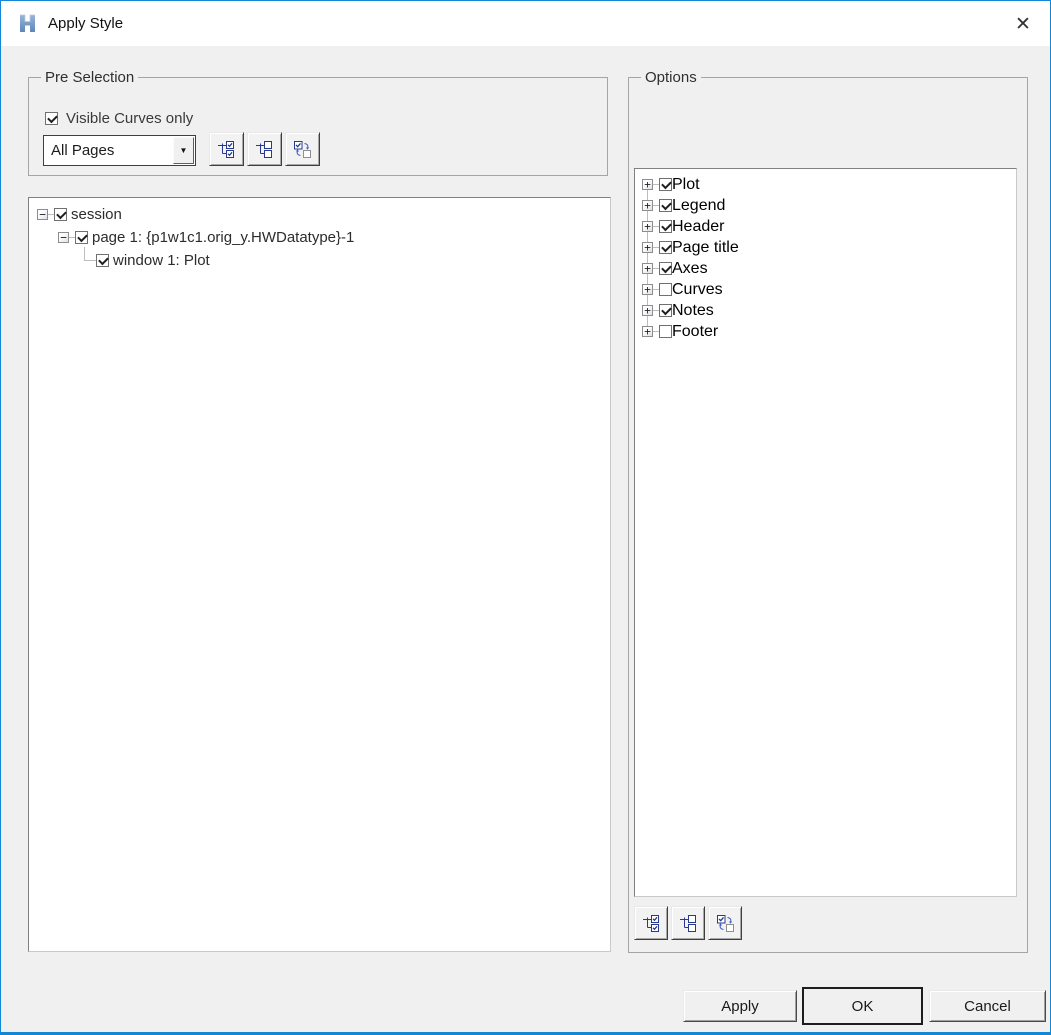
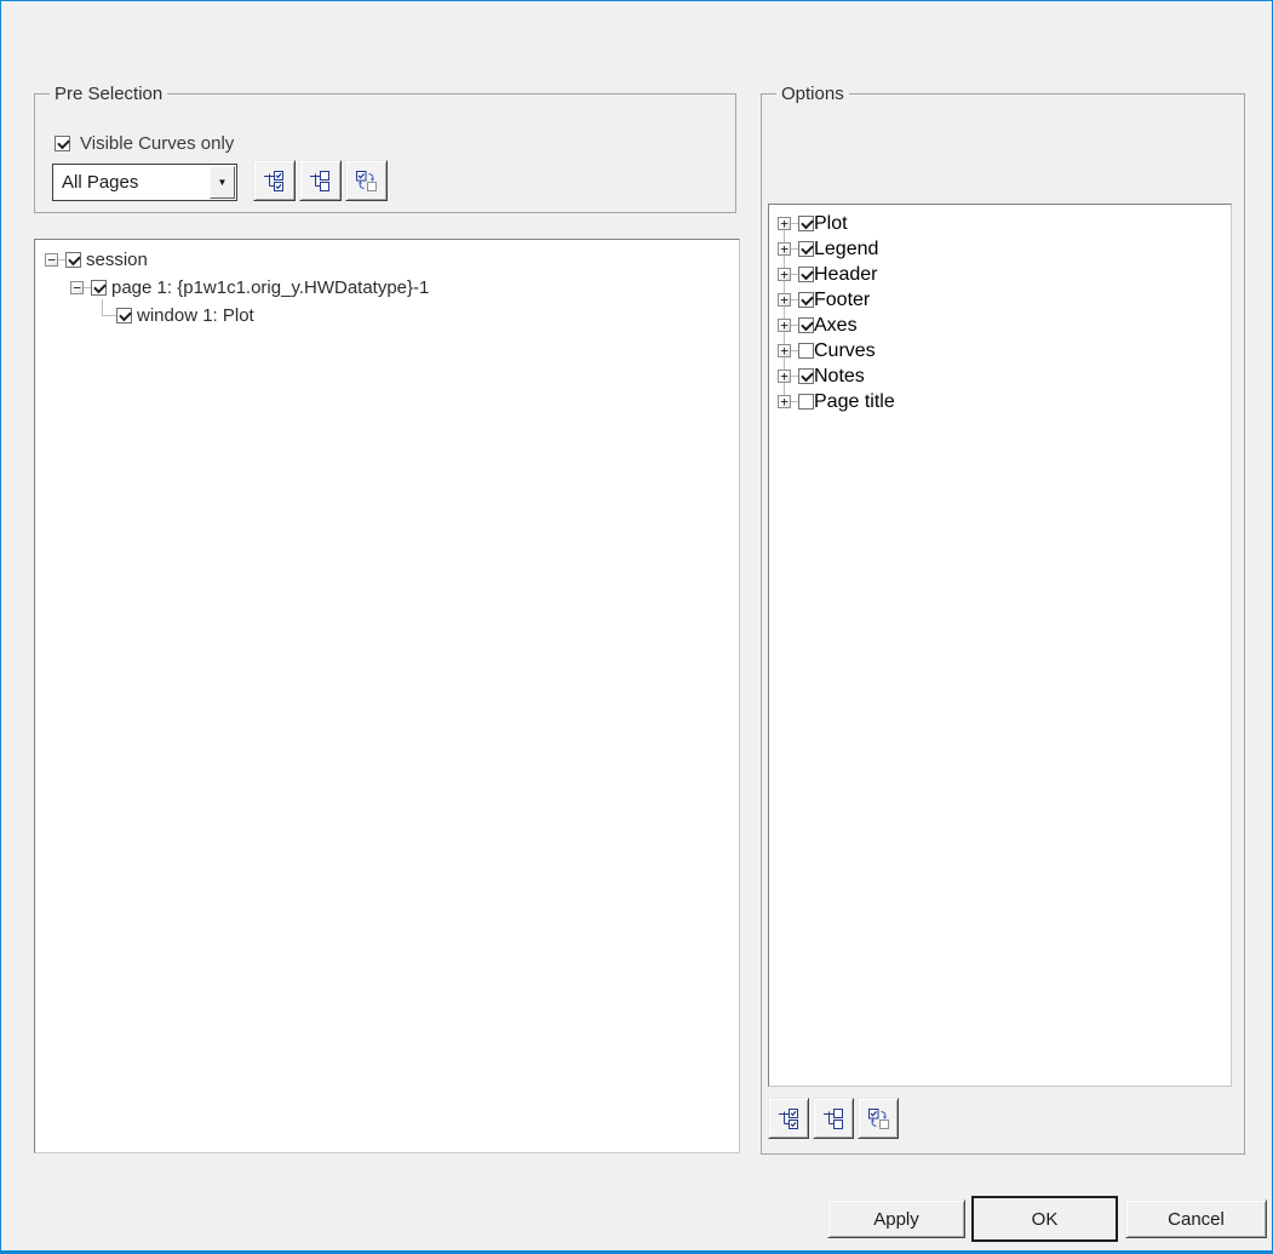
- Apply Style
- ✕
  Pre Selection
  Visible Curves only
  All Pages
  ▼
  −
  session
  −
  page 1: {p1w1c1.orig_y.HWDatatype}-1
  window 1: Plot
  Options
  +
  Plot
  +
  Legend
  +
  Header
  +
- Page title
+ Footer
  +
  Axes
  +
  Curves
  +
  Notes
  +
- Footer
+ Page title
  Apply
  OK
  Cancel
